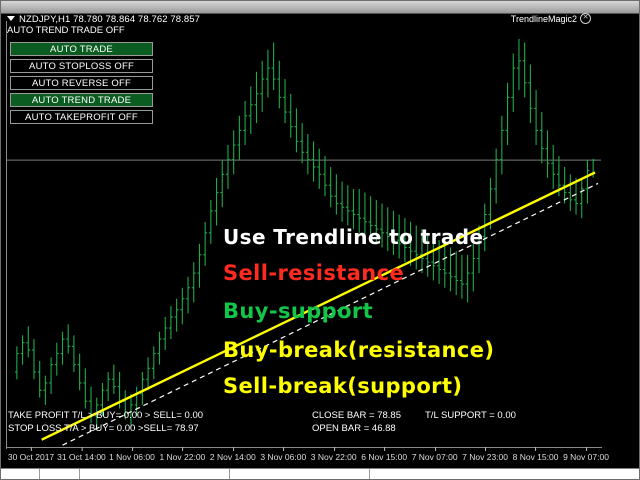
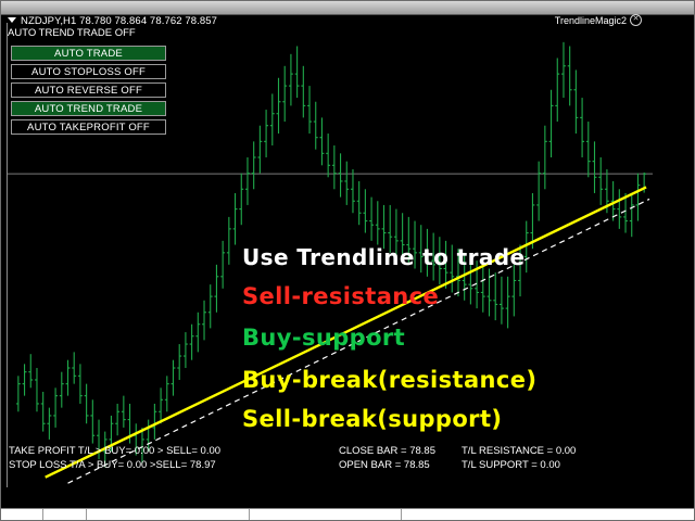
  NZDJPY,H1 78.780 78.864 78.762 78.857
  AUTO TREND TRADE OFF
  TrendlineMagic2
  AUTO TRADE
  AUTO STOPLOSS OFF
  AUTO REVERSE OFF
  AUTO TREND TRADE
  AUTO TAKEPROFIT OFF
  Use Trendline to trade
  Sell-resistance
  Buy-support
  Buy-break(resistance)
  Sell-break(support)
  TAKE PROFIT T/L > BUY= 0.00 > SELL= 0.00
  STOP LOSS T/A > BUY= 0.00 >SELL= 78.97
  CLOSE BAR = 78.85
- OPEN BAR = 46.88
+ OPEN BAR = 78.85
+ T/L RESISTANCE = 0.00
  T/L SUPPORT = 0.00
- 30 Oct 2017
- 31 Oct 14:00
- 1 Nov 06:00
- 1 Nov 22:00
- 2 Nov 14:00
- 3 Nov 06:00
- 3 Nov 22:00
- 6 Nov 15:00
- 7 Nov 07:00
- 7 Nov 23:00
- 8 Nov 15:00
- 9 Nov 07:00
